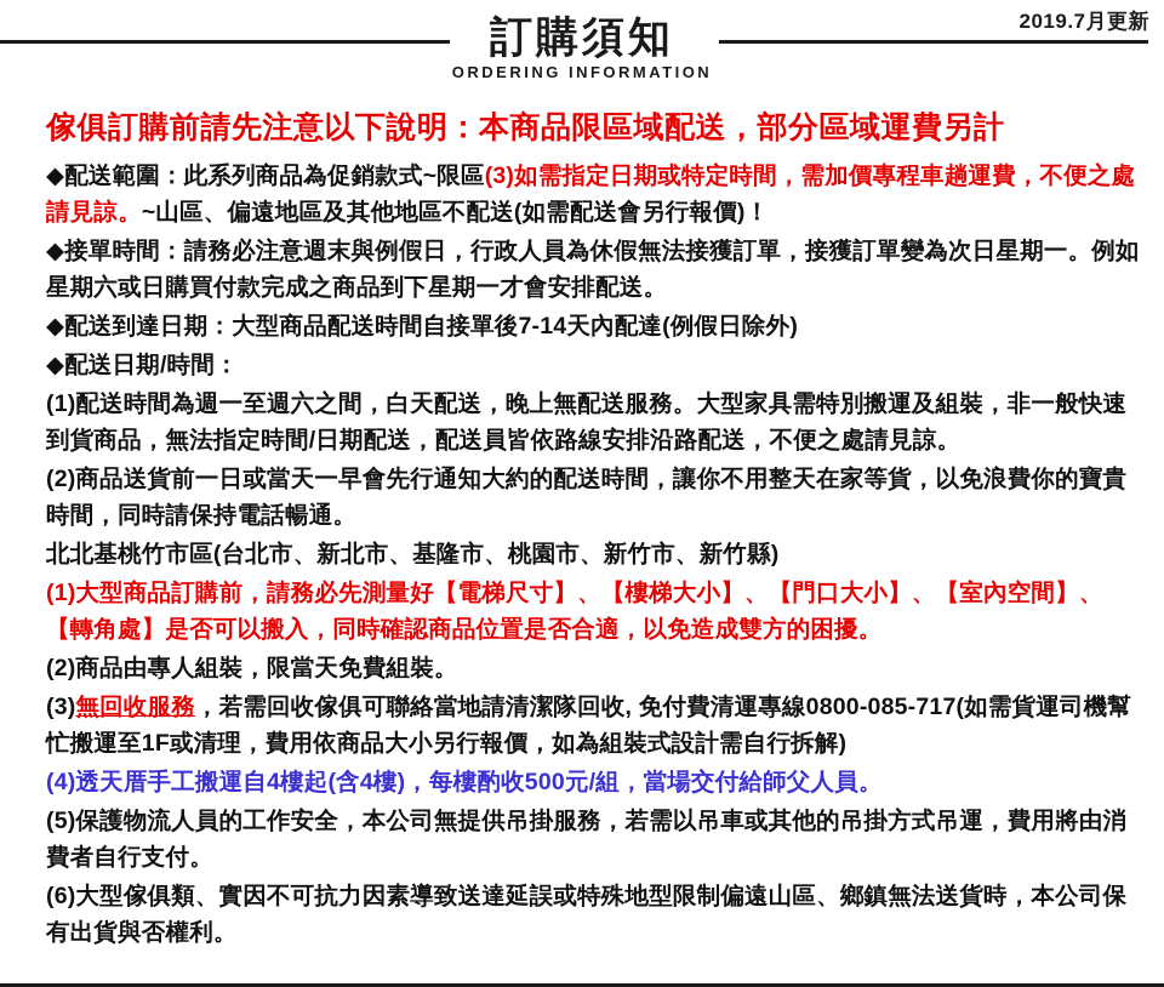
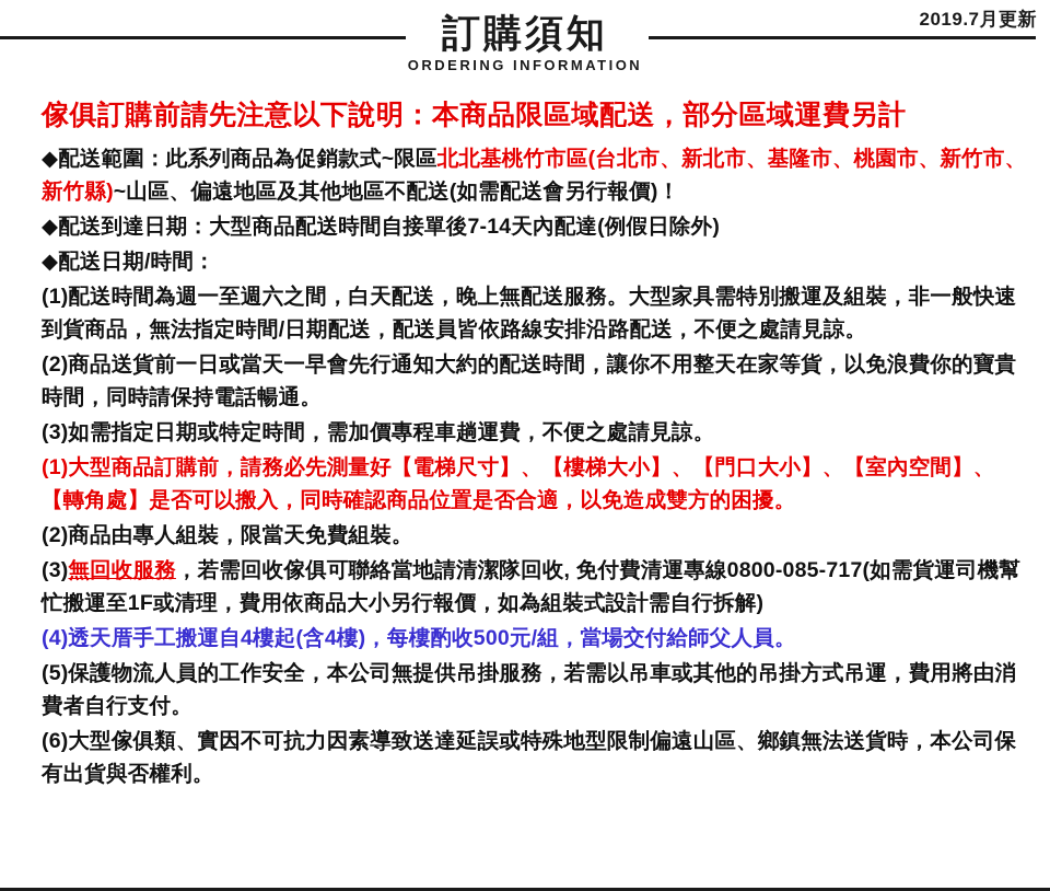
  訂購須知
  ORDERING INFORMATION
  2019.7月更新
  傢俱訂購前請先注意以下說明：本商品限區域配送，部分區域運費另計
- ◆配送範圍：此系列商品為促銷款式~限區(3)如需指定日期或特定時間，需加價專程車趟運費，不便之處請見諒。~山區、偏遠地區及其他地區不配送(如需配送會另行報價)！
+ ◆配送範圍：此系列商品為促銷款式~限區北北基桃竹市區(台北市、新北市、基隆市、桃園市、新竹市、新竹縣)~山區、偏遠地區及其他地區不配送(如需配送會另行報價)！
- ◆接單時間：請務必注意週末與例假日，行政人員為休假無法接獲訂單，接獲訂單變為次日星期一。例如星期六或日購買付款完成之商品到下星期一才會安排配送。
  ◆配送到達日期：大型商品配送時間自接單後7-14天內配達(例假日除外)
  ◆配送日期/時間：
  (1)配送時間為週一至週六之間，白天配送，晚上無配送服務。大型家具需特別搬運及組裝，非一般快速到貨商品，無法指定時間/日期配送，配送員皆依路線安排沿路配送，不便之處請見諒。
  (2)商品送貨前一日或當天一早會先行通知大約的配送時間，讓你不用整天在家等貨，以免浪費你的寶貴時間，同時請保持電話暢通。
- 北北基桃竹市區(台北市、新北市、基隆市、桃園市、新竹市、新竹縣)
+ (3)如需指定日期或特定時間，需加價專程車趟運費，不便之處請見諒。
  (1)大型商品訂購前，請務必先測量好【電梯尺寸】、【樓梯大小】、【門口大小】、【室內空間】、【轉角處】是否可以搬入，同時確認商品位置是否合適，以免造成雙方的困擾。
  (2)商品由專人組裝，限當天免費組裝。
  (3)無回收服務，若需回收傢俱可聯絡當地請清潔隊回收, 免付費清運專線0800-085-717(如需貨運司機幫忙搬運至1F或清理，費用依商品大小另行報價，如為組裝式設計需自行拆解)
  (4)透天厝手工搬運自4樓起(含4樓)，每樓酌收500元/組，當場交付給師父人員。
  (5)保護物流人員的工作安全，本公司無提供吊掛服務，若需以吊車或其他的吊掛方式吊運，費用將由消費者自行支付。
  (6)大型傢俱類、實因不可抗力因素導致送達延誤或特殊地型限制偏遠山區、鄉鎮無法送貨時，本公司保有出貨與否權利。
